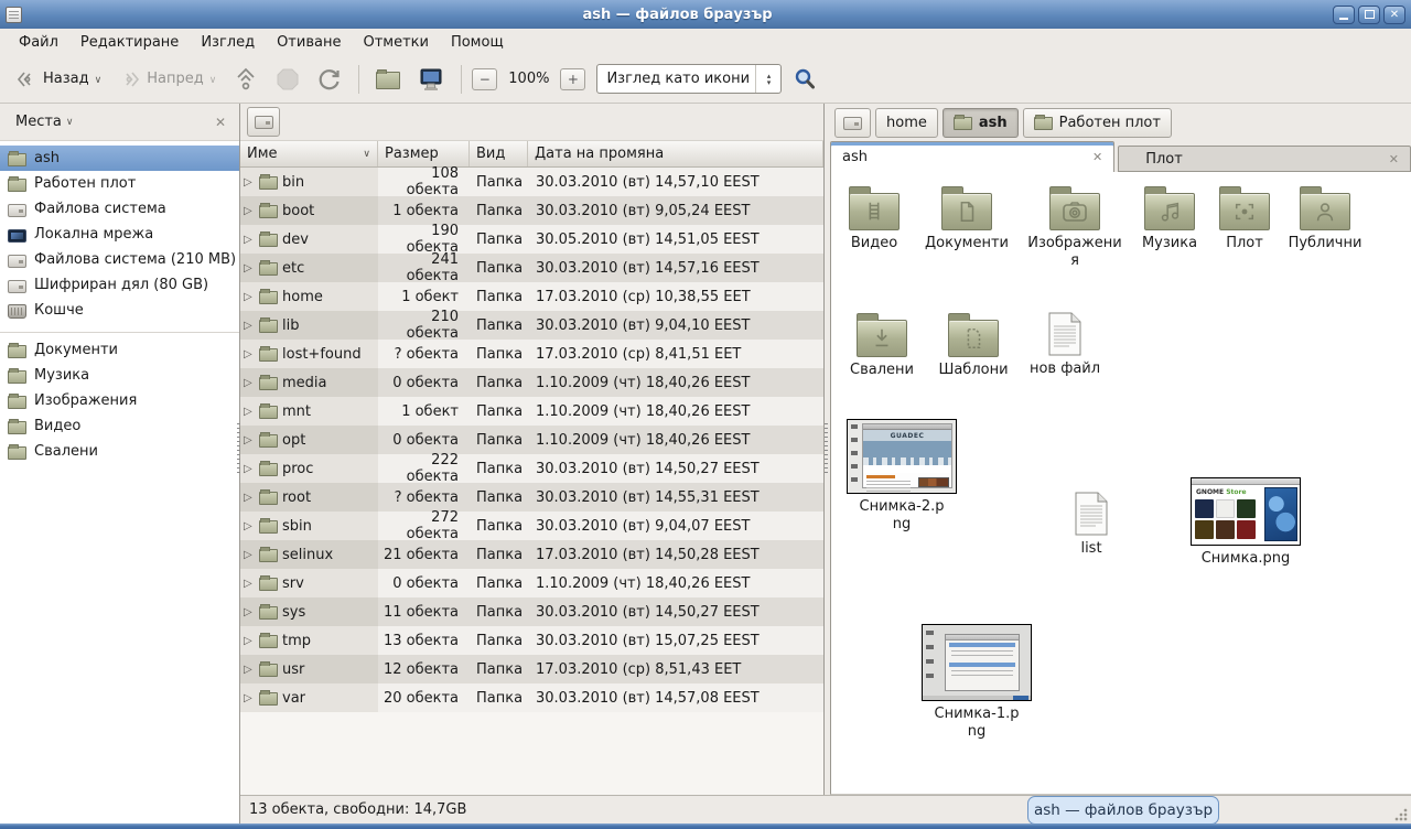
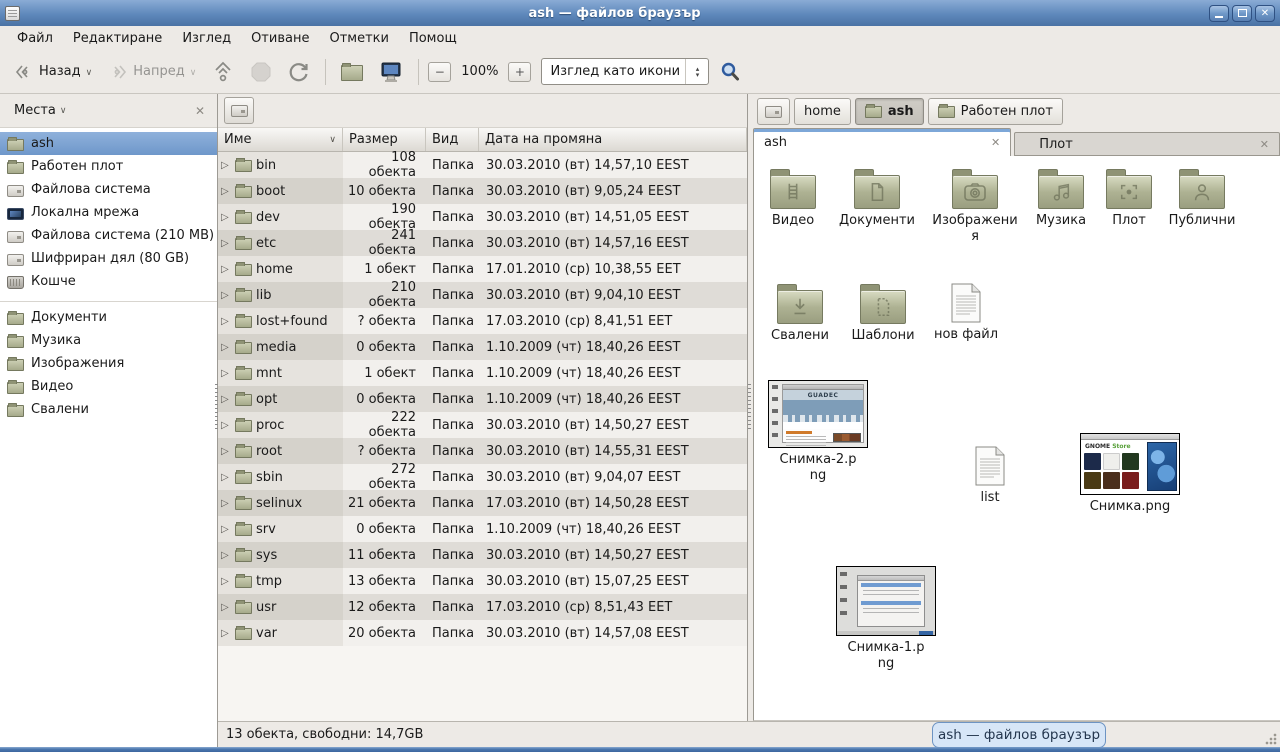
  ash — файлов браузър
  Файл
  Редактиране
  Изглед
  Отиване
  Отметки
  Помощ
  Назад
  Напред
  100%
  Изглед като икони
  Места
  ash
  Работен плот
  Файлова система
  Локална мрежа
  Файлова система (210 MB)
  Шифриран дял (80 GB)
  Кошче
  Документи
  Музика
  Изображения
  Видео
  Свалени
  Име
  Размер
  Вид
  Дата на промяна
  bin
  108 обекта
  Папка
  30.03.2010 (вт) 14,57,10 EEST
  boot
- 1 обекта
+ 10 обекта
  Папка
  30.03.2010 (вт) 9,05,24 EEST
  dev
  190 обекта
  Папка
- 30.05.2010 (вт) 14,51,05 EEST
+ 30.03.2010 (вт) 14,51,05 EEST
  etc
  241 обекта
  Папка
  30.03.2010 (вт) 14,57,16 EEST
  home
  1 обект
  Папка
- 17.03.2010 (ср) 10,38,55 EET
+ 17.01.2010 (ср) 10,38,55 EET
  lib
  210 обекта
  Папка
  30.03.2010 (вт) 9,04,10 EEST
  lost+found
  ? обекта
  Папка
  17.03.2010 (ср) 8,41,51 EET
  media
  0 обекта
  Папка
  1.10.2009 (чт) 18,40,26 EEST
  mnt
  1 обект
  Папка
  1.10.2009 (чт) 18,40,26 EEST
  opt
  0 обекта
  Папка
  1.10.2009 (чт) 18,40,26 EEST
  proc
  222 обекта
  Папка
  30.03.2010 (вт) 14,50,27 EEST
  root
  ? обекта
  Папка
  30.03.2010 (вт) 14,55,31 EEST
  sbin
  272 обекта
  Папка
  30.03.2010 (вт) 9,04,07 EEST
  selinux
  21 обекта
  Папка
  17.03.2010 (вт) 14,50,28 EEST
  srv
  0 обекта
  Папка
  1.10.2009 (чт) 18,40,26 EEST
  sys
  11 обекта
  Папка
  30.03.2010 (вт) 14,50,27 EEST
  tmp
  13 обекта
  Папка
  30.03.2010 (вт) 15,07,25 EEST
  usr
  12 обекта
  Папка
  17.03.2010 (ср) 8,51,43 EET
  var
  20 обекта
  Папка
  30.03.2010 (вт) 14,57,08 EEST
  home
  ash
  Работен плот
  ash
  Плот
  Видео
  Документи
  Изображения
  Музика
  Плот
  Публични
  Свалени
  Шаблони
  нов файл
  Снимка-2.png
  list
  Снимка.png
  Снимка-1.png
  13 обекта, свободни: 14,7GB
  ash — файлов браузър
